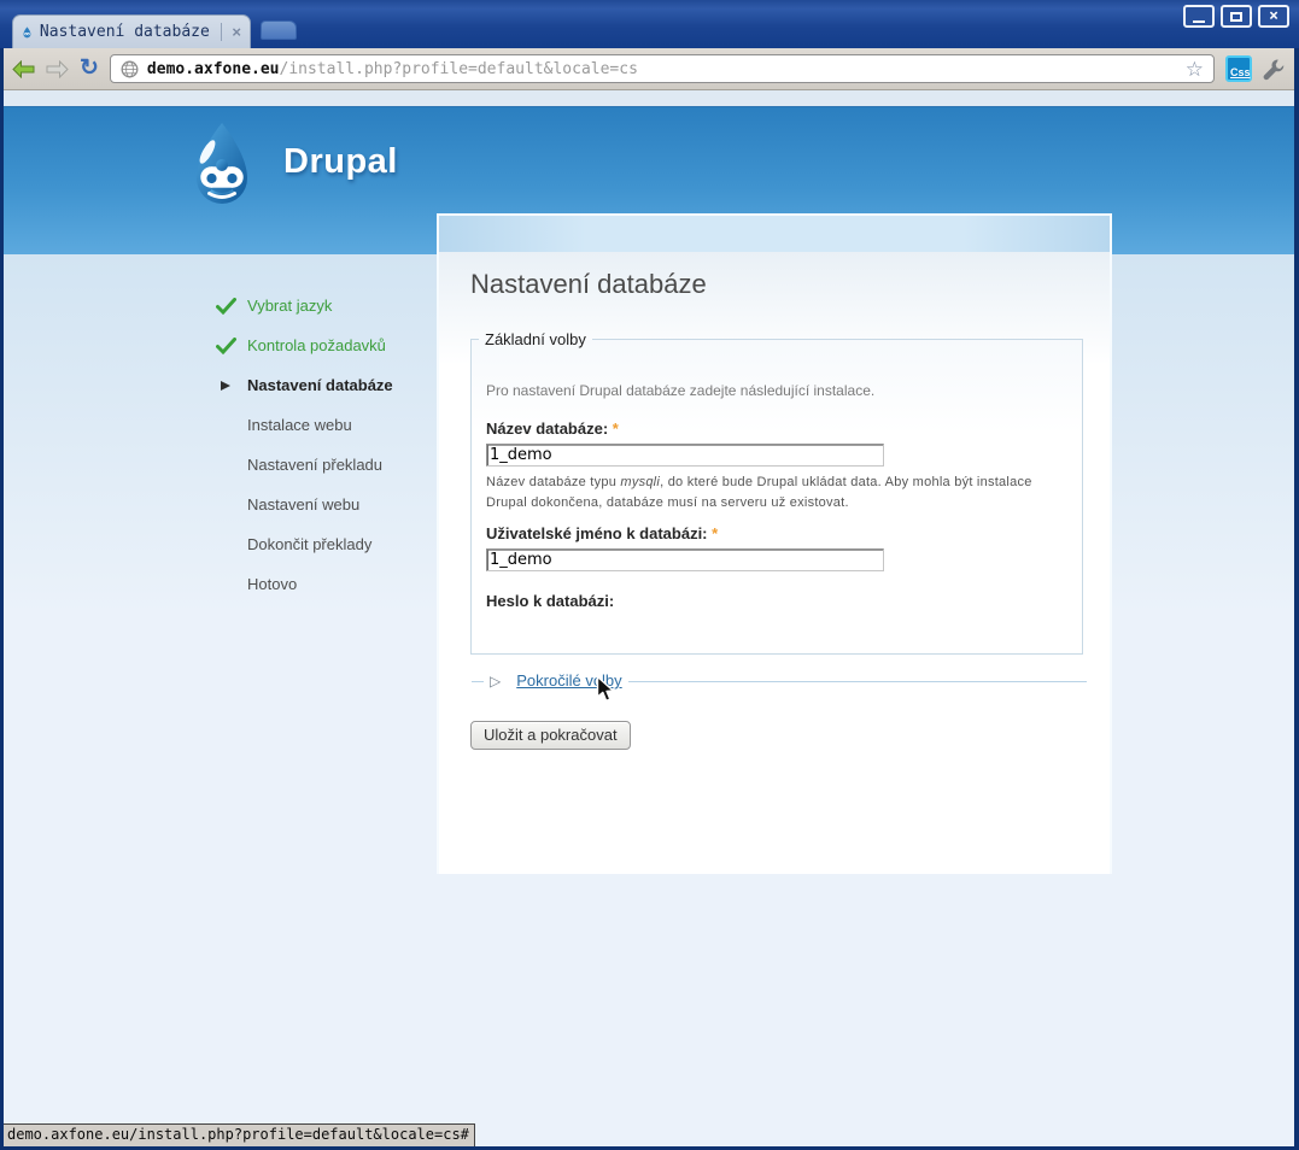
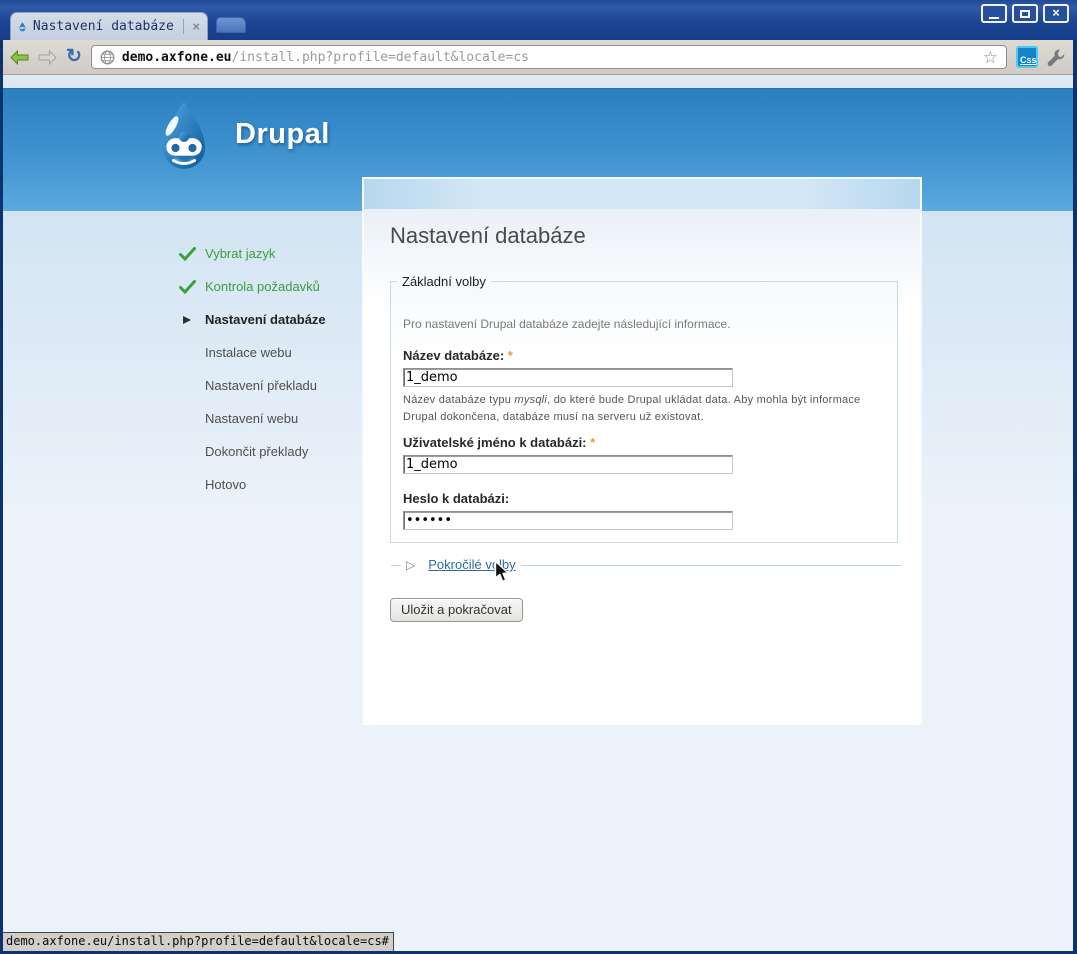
  Nastavení databáze
  ×
  ×
  ↻
  demo.axfone.eu/install.php?profile=default&locale=cs
  ☆
  Css
  Drupal
  Vybrat jazyk
  Kontrola požadavků
  Nastavení databáze
  Instalace webu
  Nastavení překladu
  Nastavení webu
  Dokončit překlady
  Hotovo
  Nastavení databáze
  Základní volby
- Pro nastavení Drupal databáze zadejte následující instalace.
+ Pro nastavení Drupal databáze zadejte následující informace.
  Název databáze: *
  1_demo
- Název databáze typu mysqli, do které bude Drupal ukládat data. Aby mohla být instalace Drupal dokončena, databáze musí na serveru už existovat.
+ Název databáze typu mysqli, do které bude Drupal ukládat data. Aby mohla být informace Drupal dokončena, databáze musí na serveru už existovat.
  Uživatelské jméno k databázi: *
  1_demo
  Heslo k databázi:
+ ••••••
  ▷
  Pokročilé vlby
  Uložit a pokračovat
  demo.axfone.eu/install.php?profile=default&locale=cs#
